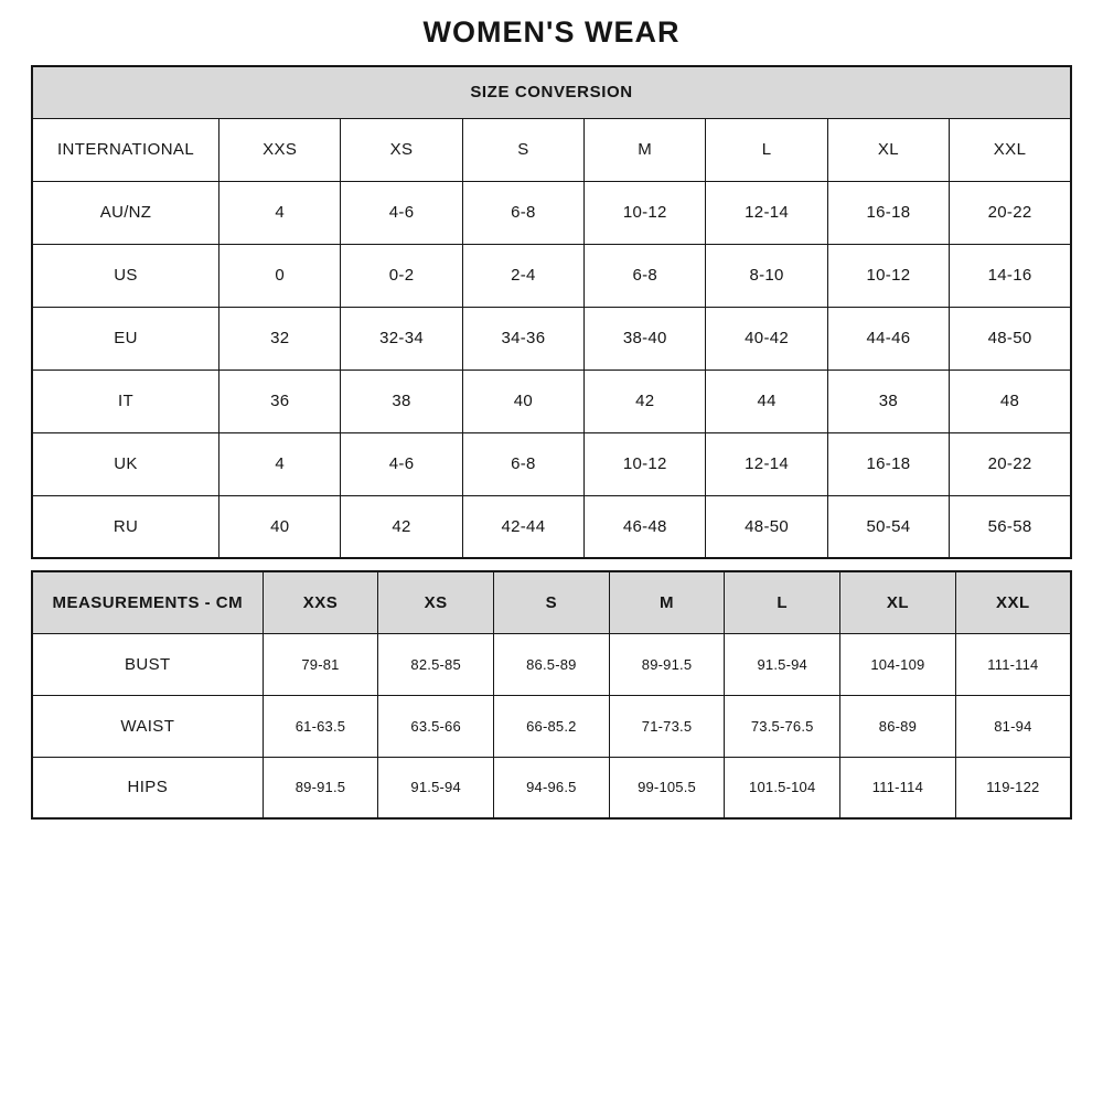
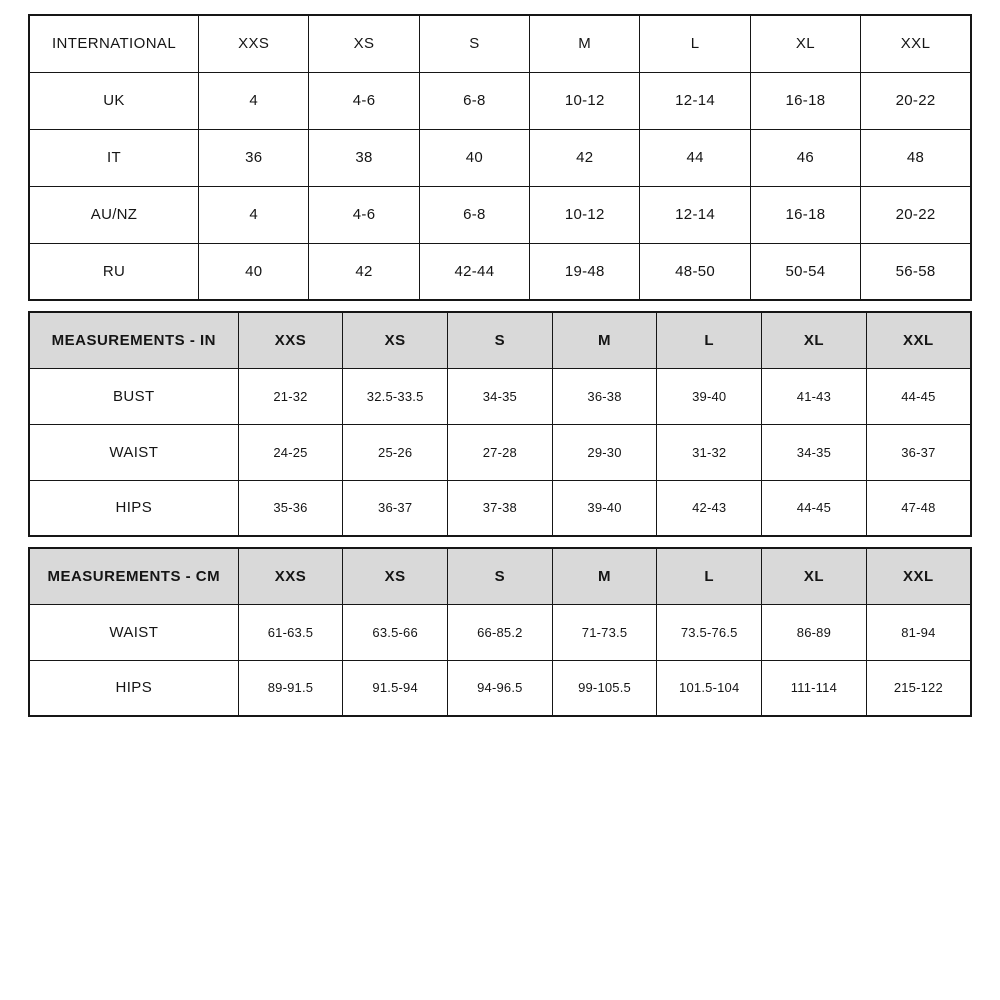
- WOMEN'S WEAR
- SIZE CONVERSION
  INTERNATIONAL	XXS	XS	S	M	L	XL	XXL
- AU/NZ	4	4-6	6-8	10-12	12-14	16-18	20-22
+ UK	4	4-6	6-8	10-12	12-14	16-18	20-22
- US	0	0-2	2-4	6-8	8-10	10-12	14-16
- EU	32	32-34	34-36	38-40	40-42	44-46	48-50
- IT	36	38	40	42	44	38	48
+ IT	36	38	40	42	44	46	48
- UK	4	4-6	6-8	10-12	12-14	16-18	20-22
+ AU/NZ	4	4-6	6-8	10-12	12-14	16-18	20-22
- RU	40	42	42-44	46-48	48-50	50-54	56-58
+ RU	40	42	42-44	19-48	48-50	50-54	56-58
+ MEASUREMENTS - IN	XXS	XS	S	M	L	XL	XXL
+ BUST	21-32	32.5-33.5	34-35	36-38	39-40	41-43	44-45
+ WAIST	24-25	25-26	27-28	29-30	31-32	34-35	36-37
+ HIPS	35-36	36-37	37-38	39-40	42-43	44-45	47-48
  MEASUREMENTS - CM	XXS	XS	S	M	L	XL	XXL
- BUST	79-81	82.5-85	86.5-89	89-91.5	91.5-94	104-109	111-114
  WAIST	61-63.5	63.5-66	66-85.2	71-73.5	73.5-76.5	86-89	81-94
- HIPS	89-91.5	91.5-94	94-96.5	99-105.5	101.5-104	111-114	119-122
+ HIPS	89-91.5	91.5-94	94-96.5	99-105.5	101.5-104	111-114	215-122
